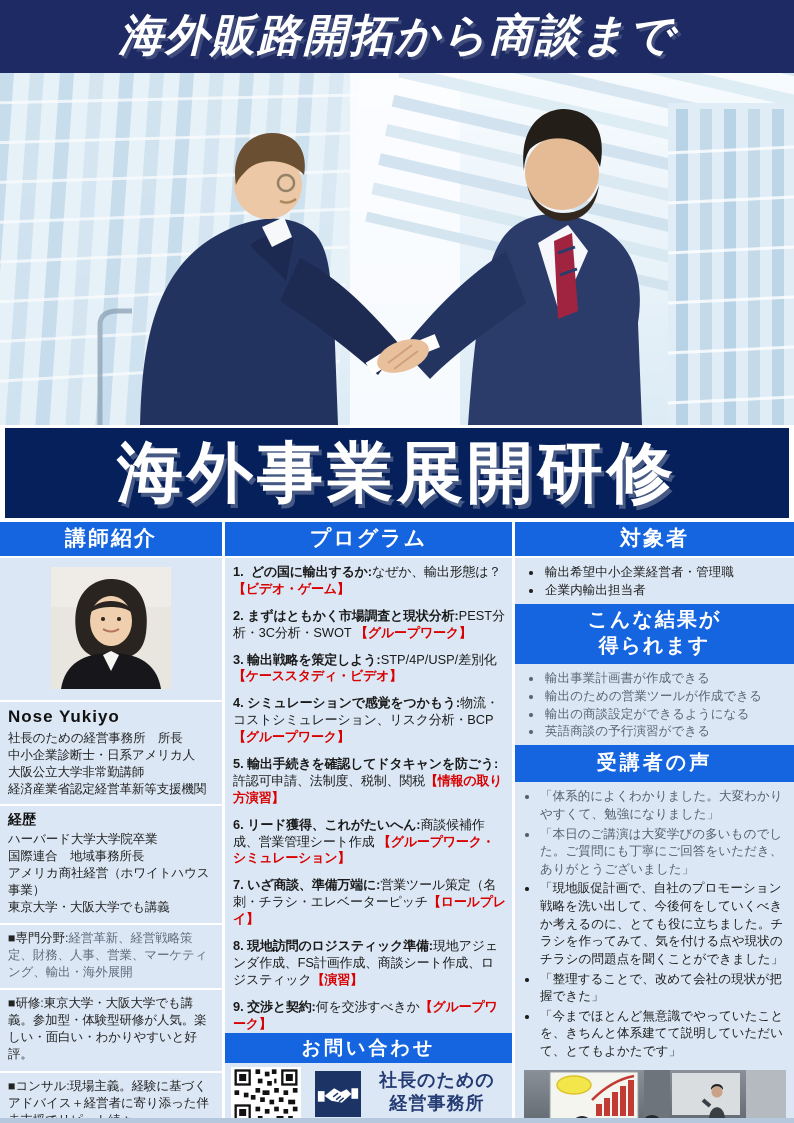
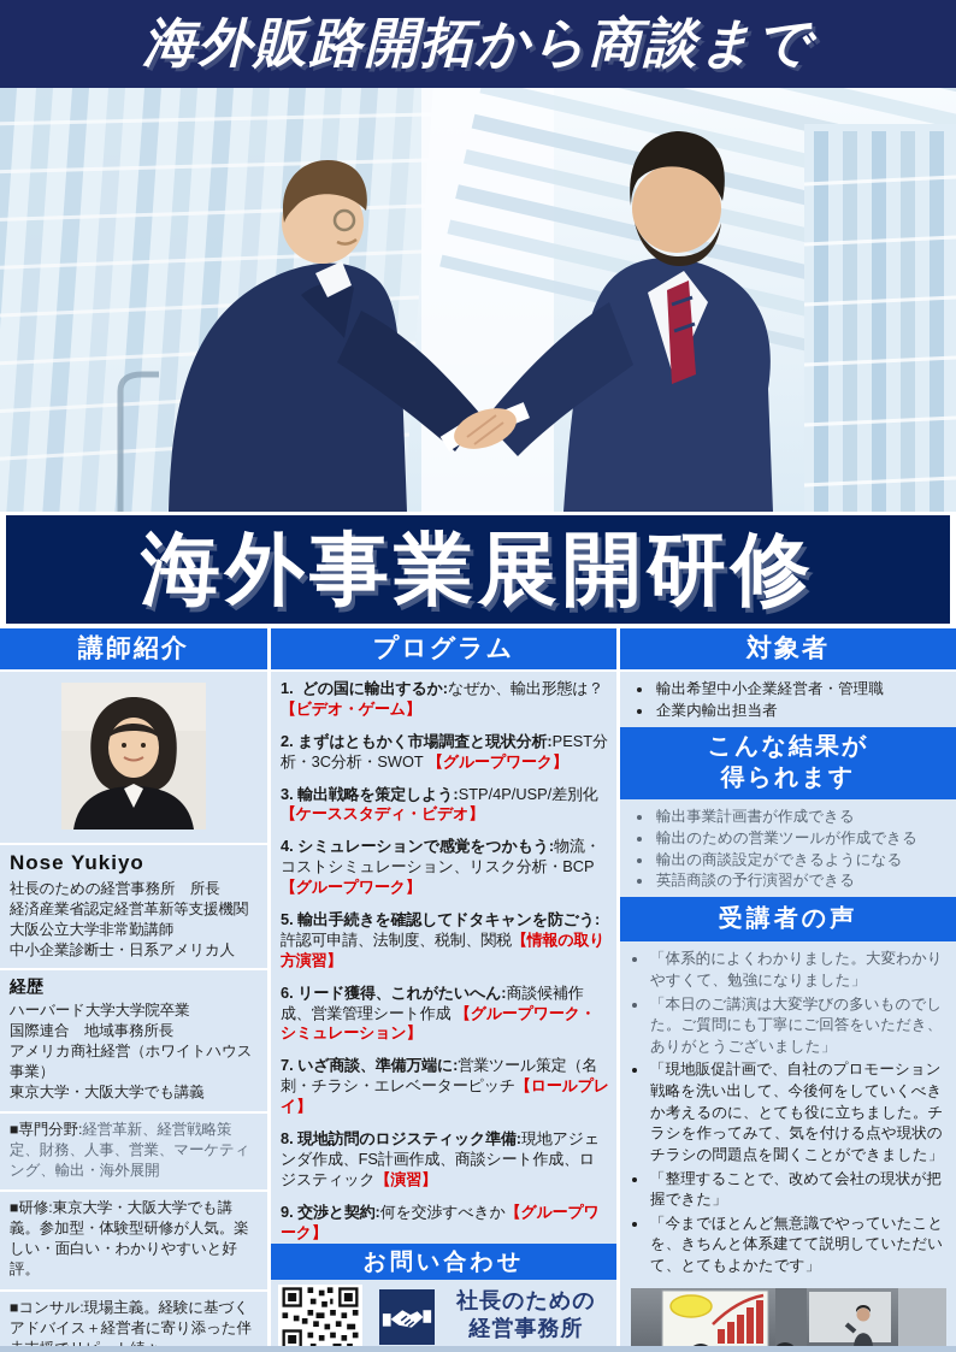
  海外販路開拓から商談まで
  海外事業展開研修
  講師紹介
  プログラム
  対象者
  Nose Yukiyo
  社長のための経営事務所 所長
- 中小企業診断士・日系アメリカ人
+ 経済産業省認定経営革新等支援機関
  大阪公立大学非常勤講師
- 経済産業省認定経営革新等支援機関
+ 中小企業診断士・日系アメリカ人
  経歴
  ハーバード大学大学院卒業
  国際連合 地域事務所長
  アメリカ商社経営（ホワイトハウス事業）
  東京大学・大阪大学でも講義
  ■専門分野:経営革新、経営戦略策定、財務、人事、営業、マーケティング、輸出・海外展開
  ■研修:東京大学・大阪大学でも講義。参加型・体験型研修が人気。楽しい・面白い・わかりやすいと好評。
  ■コンサル:現場主義。経験に基づくアドバイス＋経営者に寄り添った伴
  1. どの国に輸出するか:なぜか、輸出形態は？【ビデオ・ゲーム】
  2. まずはともかく市場調査と現状分析:PEST分析・3C分析・SWOT 【グループワーク】
  3. 輸出戦略を策定しよう:STP/4P/USP/差別化【ケーススタディ・ビデオ】
  4. シミュレーションで感覚をつかもう:物流・コストシミュレーション、リスク分析・BCP【グループワーク】
  5. 輸出手続きを確認してドタキャンを防ごう:許認可申請、法制度、税制、関税【情報の取り方演習】
  6. リード獲得、これがたいへん:商談候補作成、営業管理シート作成 【グループワーク・シミュレーション】
  7. いざ商談、準備万端に:営業ツール策定（名刺・チラシ・エレベーターピッチ【ロールプレイ】
  8. 現地訪問のロジスティック準備:現地アジェンダ作成、FS計画作成、商談シート作成、ロジスティック【演習】
  9. 交渉と契約:何を交渉すべきか【グループワーク】
  お問い合わせ
  社長のための
  経営事務所
  輸出希望中小企業経営者・管理職
  企業内輸出担当者
  こんな結果が
  得られます
  輸出事業計画書が作成できる
  輸出のための営業ツールが作成できる
  輸出の商談設定ができるようになる
  英語商談の予行演習ができる
  受講者の声
  「体系的によくわかりました。大変わかりやすくて、勉強になりました」
  「本日のご講演は大変学びの多いものでした。ご質問にも丁寧にご回答をいただき、ありがとうございました」
  「現地販促計画で、自社のプロモーション戦略を洗い出して、今後何をしていくべきか考えるのに、とても役に立ちました。チラシを作ってみて、気を付ける点や現状のチラシの問題点を聞くことができました」
  「整理することで、改めて会社の現状が把握できた」
  「今までほとんど無意識でやっていたことを、きちんと体系建てて説明していただいて、とてもよかたです」
